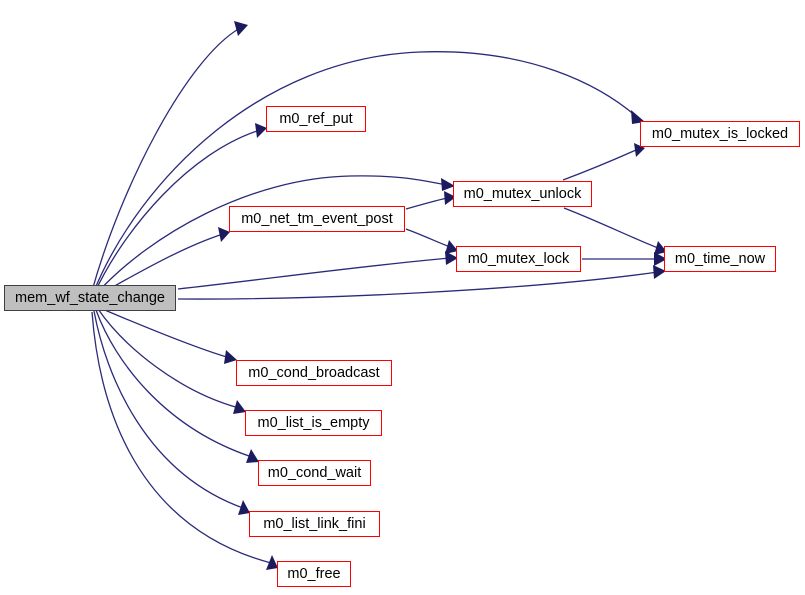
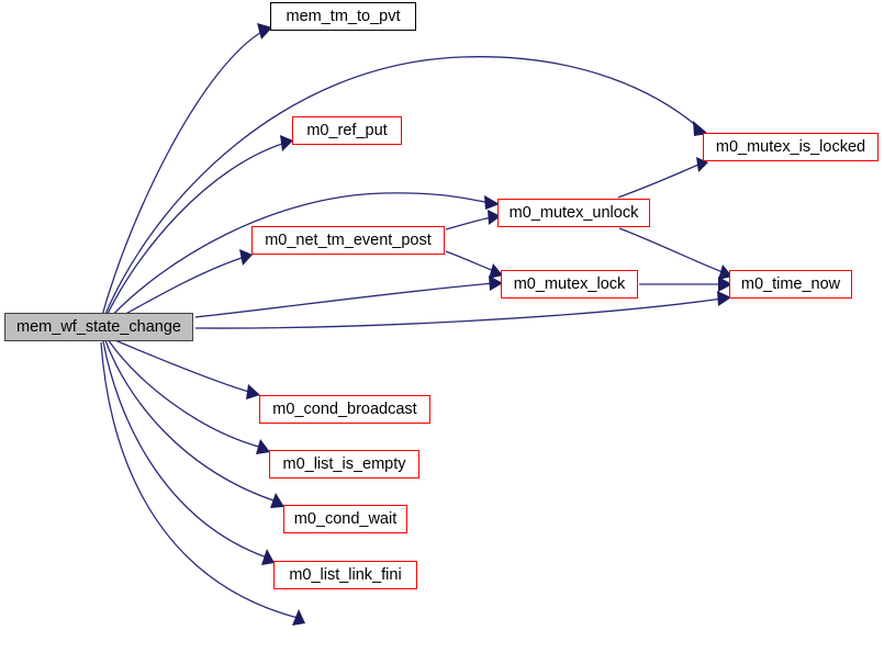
  mem_wf_state_change
+ mem_tm_to_pvt
  m0_ref_put
  m0_mutex_is_locked
  m0_mutex_unlock
  m0_net_tm_event_post
  m0_mutex_lock
  m0_time_now
  m0_cond_broadcast
  m0_list_is_empty
  m0_cond_wait
  m0_list_link_fini
- m0_free
